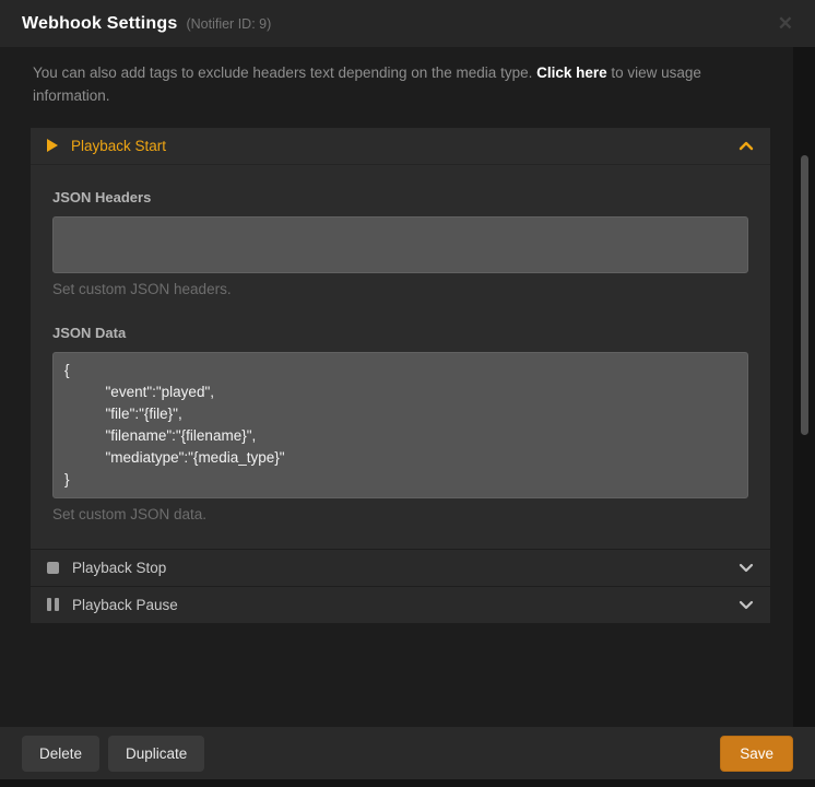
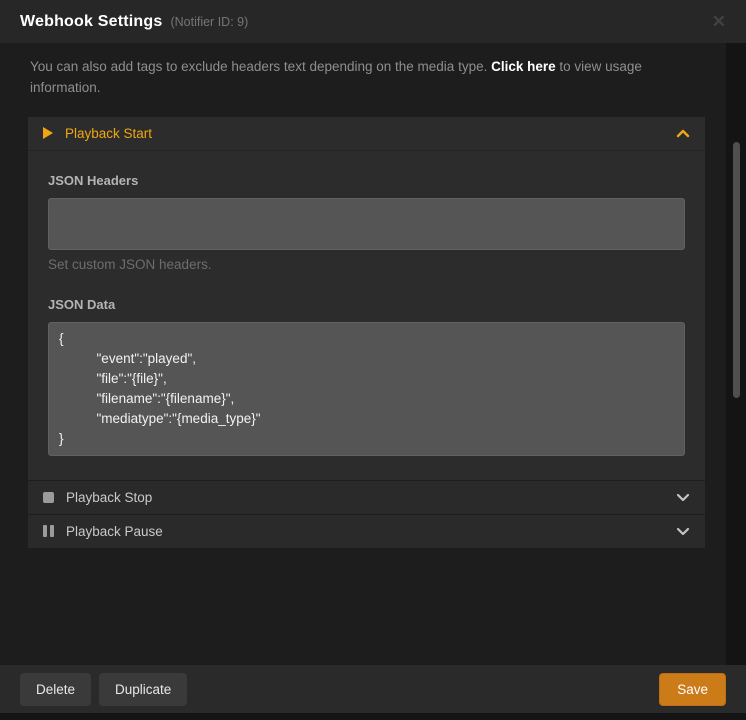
  Webhook Settings
  (Notifier ID: 9)
  ✕
  You can also add tags to exclude headers text depending on the media type. Click here to view usage information.
  Playback Start
  JSON Headers
  Set custom JSON headers.
  JSON Data
  {
  "event":"played",
  "file":"{file}",
  "filename":"{filename}",
  "mediatype":"{media_type}"
  }
- Set custom JSON data.
  Playback Stop
  Playback Pause
  Delete
  Duplicate
  Save
